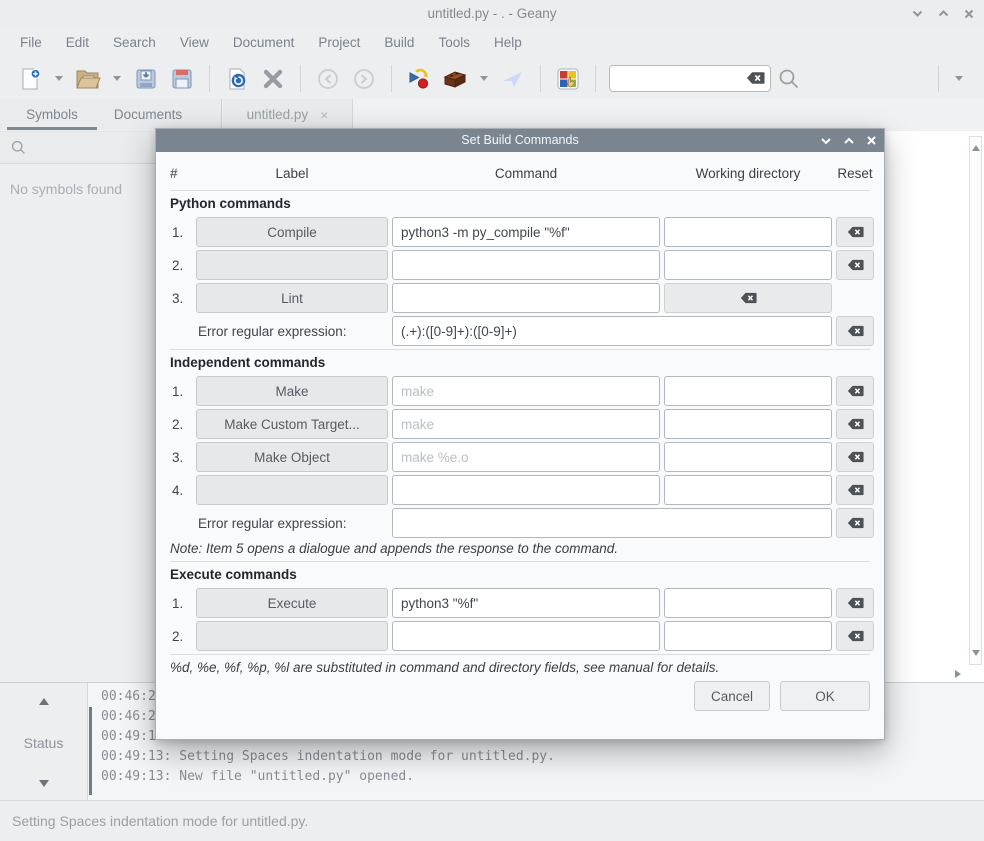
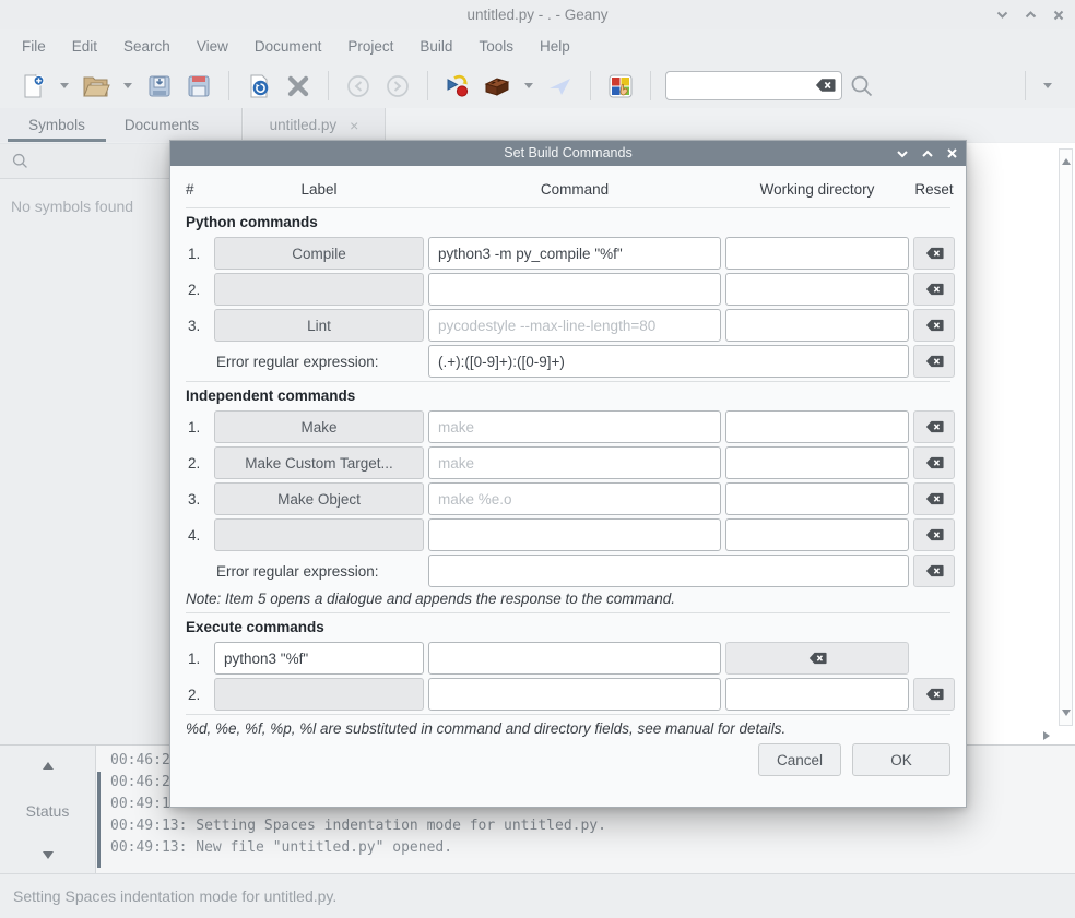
  untitled.py - . - Geany
  File
  Edit
  Search
  View
  Document
  Project
  Build
  Tools
  Help
  Symbols
  Documents
  untitled.py
  ×
  No symbols found
  Status
  00:46:2 00:46:2 00:49:1 00:49:13: Setting Spaces indentation mode for untitled.py. 00:49:13: New file "untitled.py" opened.
  Setting Spaces indentation mode for untitled.py.
  Set Build Commands
  #
  Label
  Command
  Working directory
  Reset
  Python commands
  1.
  Compile
  python3 -m py_compile "%f"
  2.
  3.
  Lint
+ pycodestyle --max-line-length=80
  Error regular expression:
  (.+):([0-9]+):([0-9]+)
  Independent commands
  1.
  Make
  make
  2.
  Make Custom Target...
  make
  3.
  Make Object
  make %e.o
  4.
  Error regular expression:
  Note: Item 5 opens a dialogue and appends the response to the command.
  Execute commands
  1.
- Execute
  python3 "%f"
  2.
  %d, %e, %f, %p, %l are substituted in command and directory fields, see manual for details.
  Cancel
  OK
